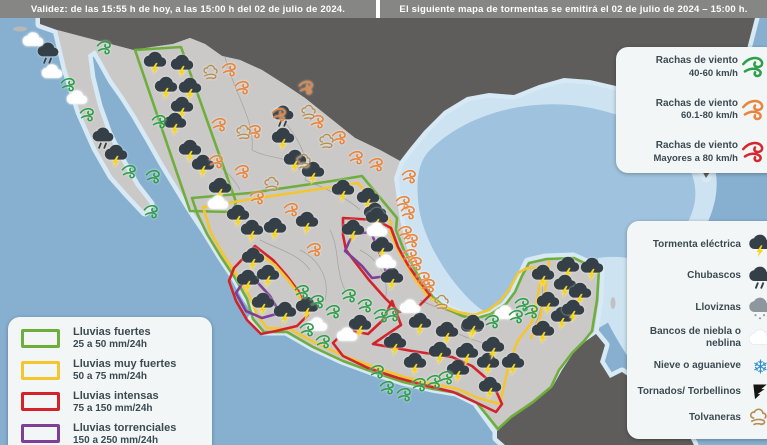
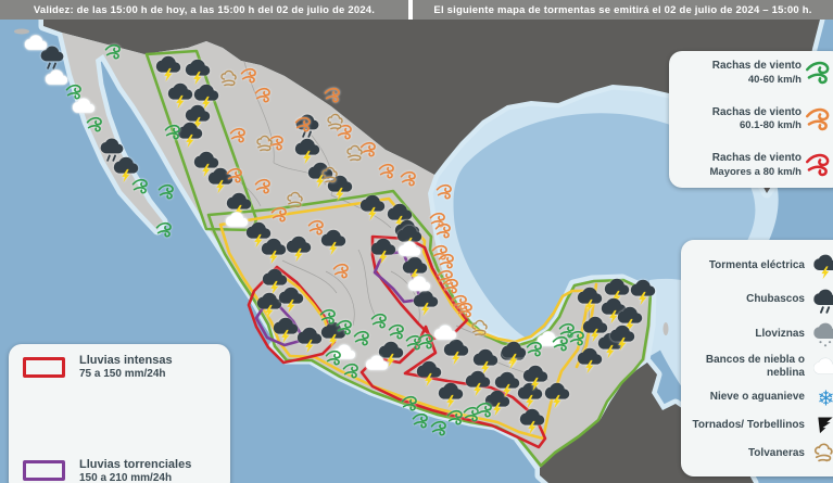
- Validez: de las 15:55 h de hoy, a las 15:00 h del 02 de julio de 2024.
+ Validez: de las 15:00 h de hoy, a las 15:00 h del 02 de julio de 2024.
  El siguiente mapa de tormentas se emitirá el 02 de julio de 2024 – 15:00 h.
  Rachas de viento
  40-60 km/h
  Rachas de viento
  60.1-80 km/h
  Rachas de viento
  Mayores a 80 km/h
  Tormenta eléctrica
  Chubascos
  Lloviznas
  Bancos de niebla o neblina
  Nieve o aguanieve
  Tornados/ Torbellinos
  Tolvaneras
- Lluvias fuertes
- 25 a 50 mm/24h
- Lluvias muy fuertes
- 50 a 75 mm/24h
  Lluvias intensas
  75 a 150 mm/24h
  Lluvias torrenciales
- 150 a 250 mm/24h
+ 150 a 210 mm/24h
